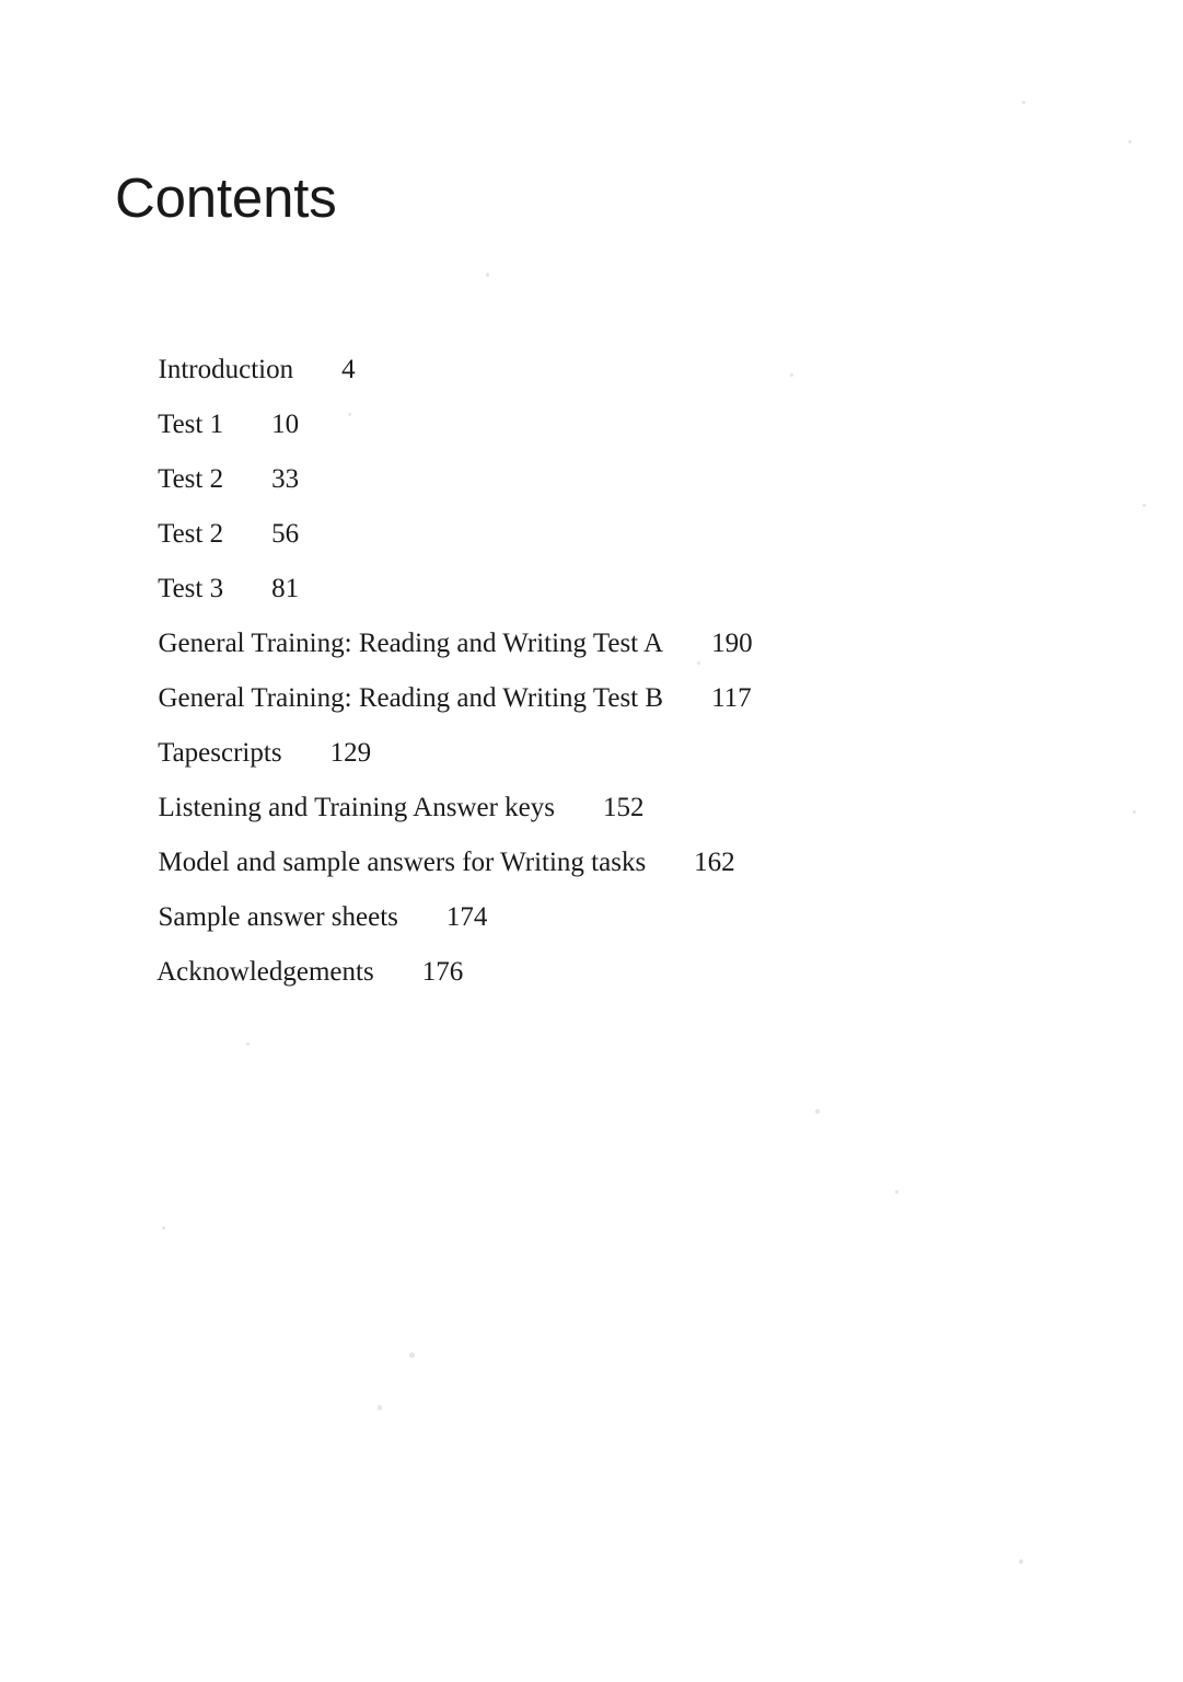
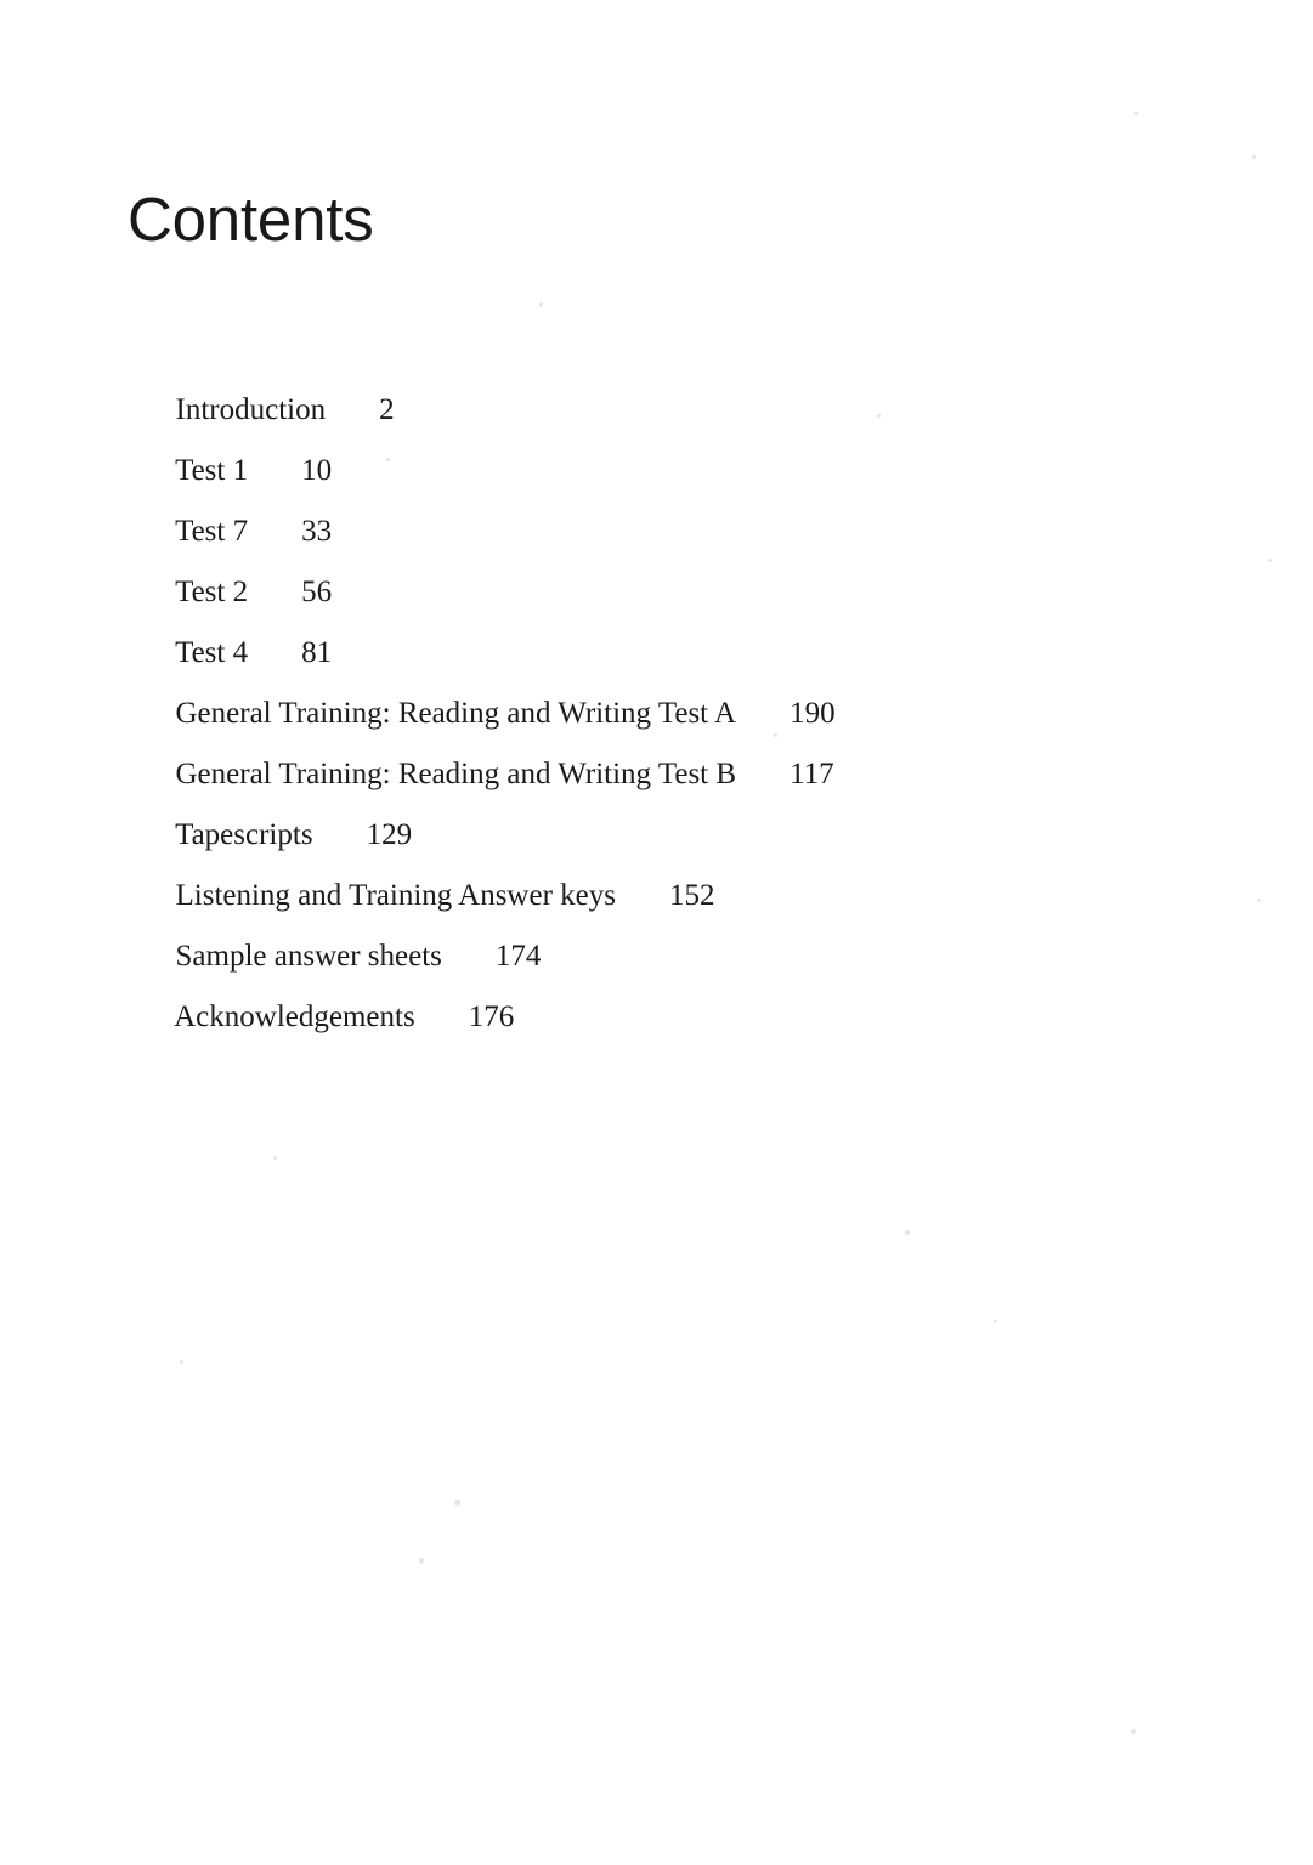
  Contents
- Introduction 4
+ Introduction 2
  Test 1 10
- Test 2 33
+ Test 7 33
  Test 2 56
- Test 3 81
+ Test 4 81
  General Training: Reading and Writing Test A 190
  General Training: Reading and Writing Test B 117
  Tapescripts 129
  Listening and Training Answer keys 152
- Model and sample answers for Writing tasks 162
  Sample answer sheets 174
  Acknowledgements 176
